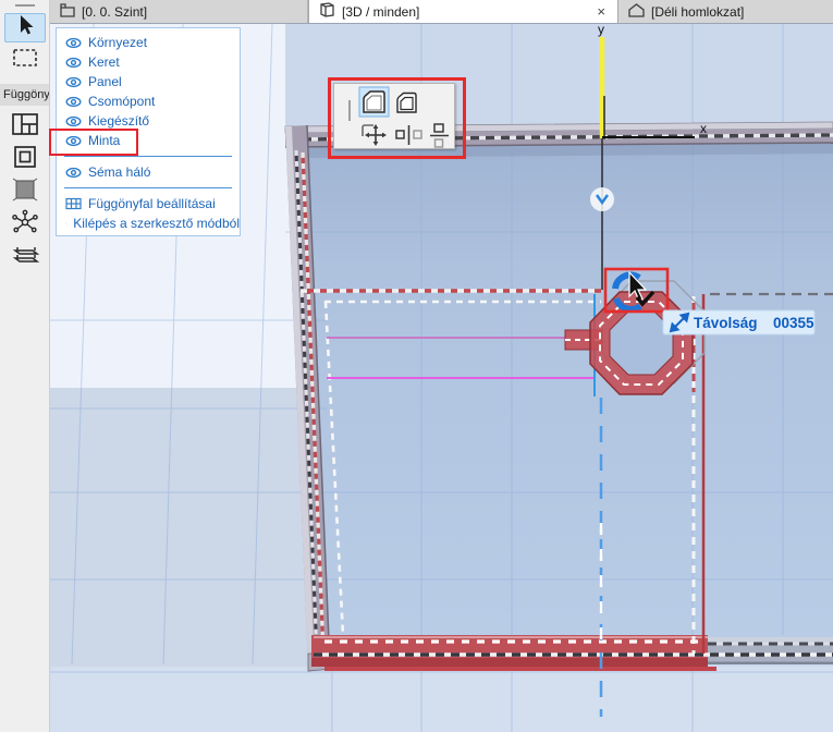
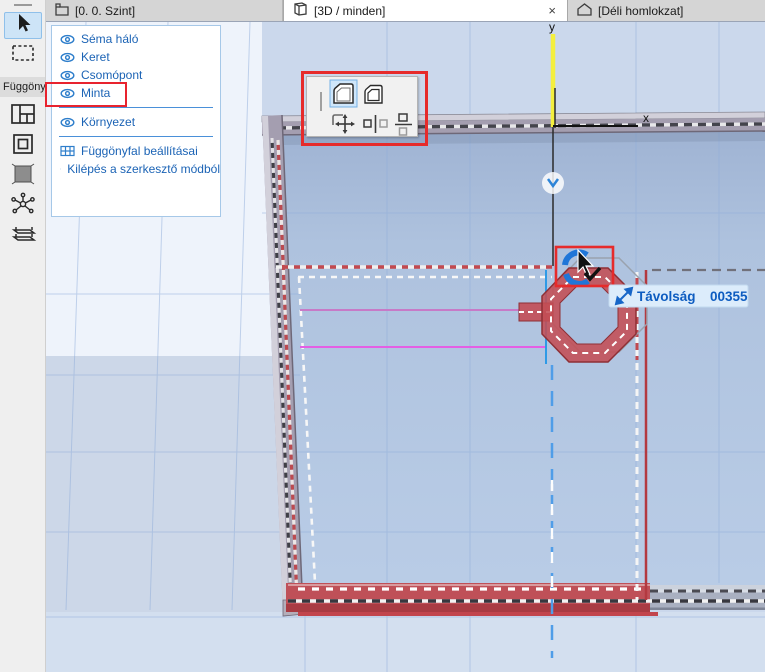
  Függöny
  [0. 0. Szint]
  [3D / minden]
  ×
  [Déli homlokzat]
  y
  x
  Távolság
  00355
- Környezet
+ Séma háló
  Keret
- Panel
  Csomópont
- Kiegészítő
  Minta
- Séma háló
+ Környezet
  Függönyfal beállításai
  Kilépés a szerkesztő módból
